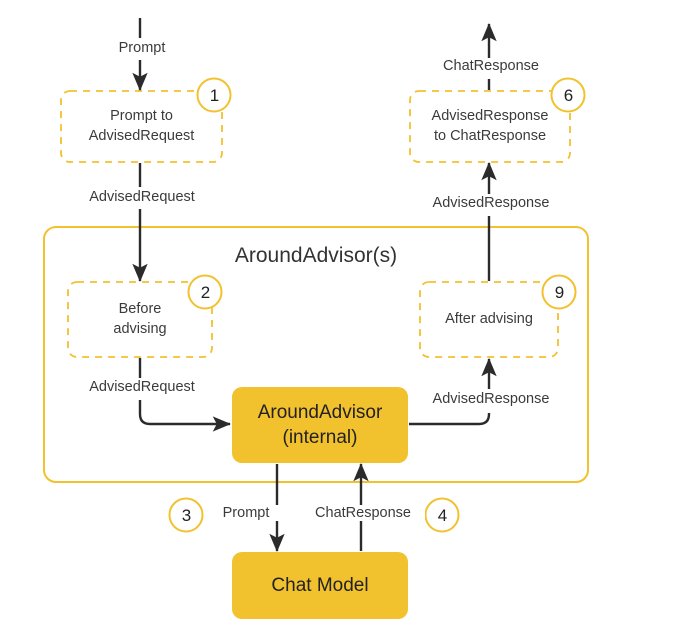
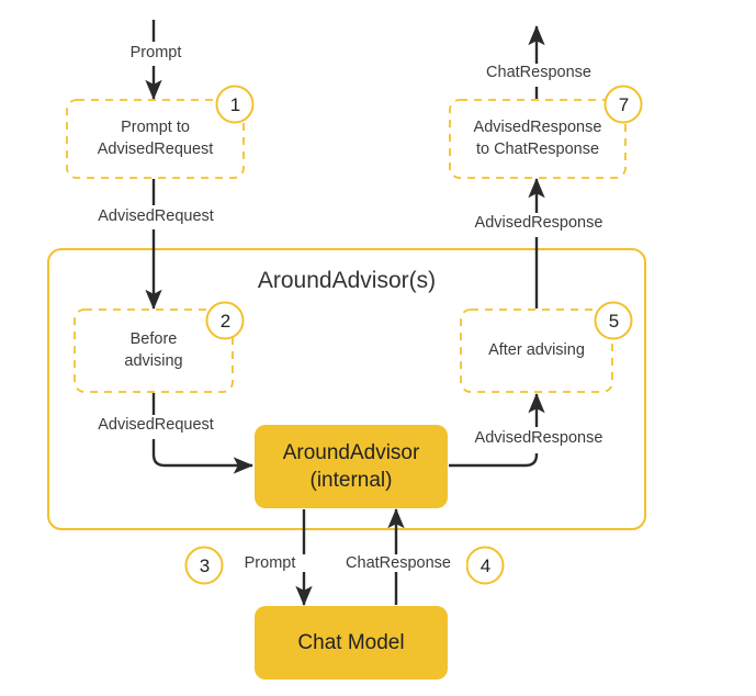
  AroundAdvisor(s)
  Prompt to
  AdvisedRequest
  Before
  advising
  AroundAdvisor
  (internal)
  Chat Model
  After advising
  AdvisedResponse
  to ChatResponse
  Prompt
  AdvisedRequest
  AdvisedRequest
  Prompt
  ChatResponse
  AdvisedResponse
  AdvisedResponse
  ChatResponse
  1
  2
  3
  4
- 9
+ 5
- 6
+ 7
